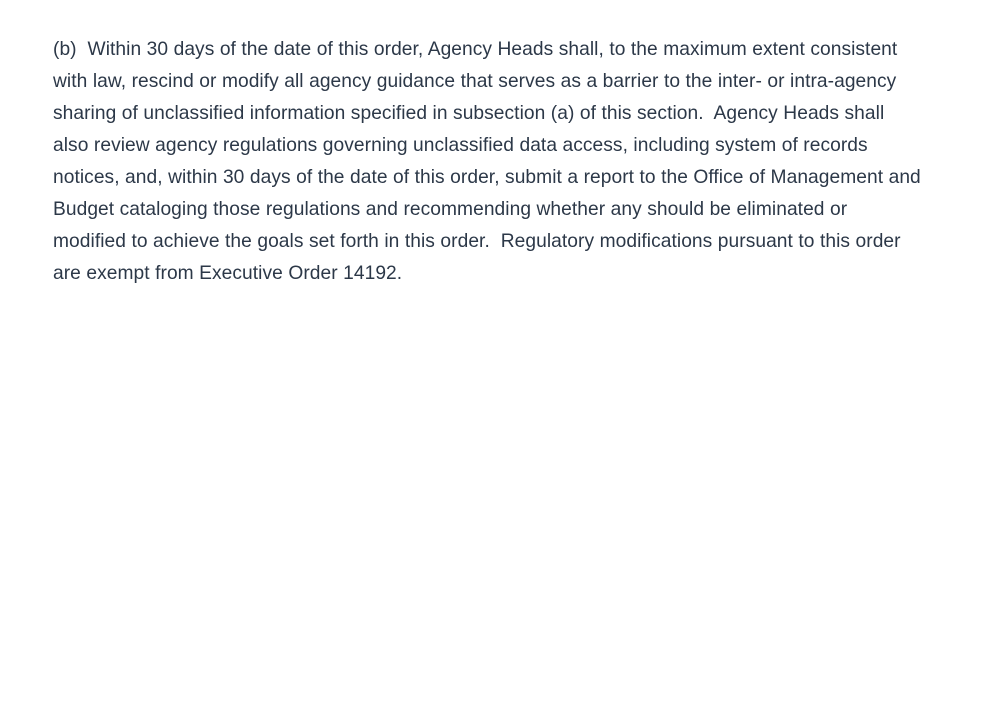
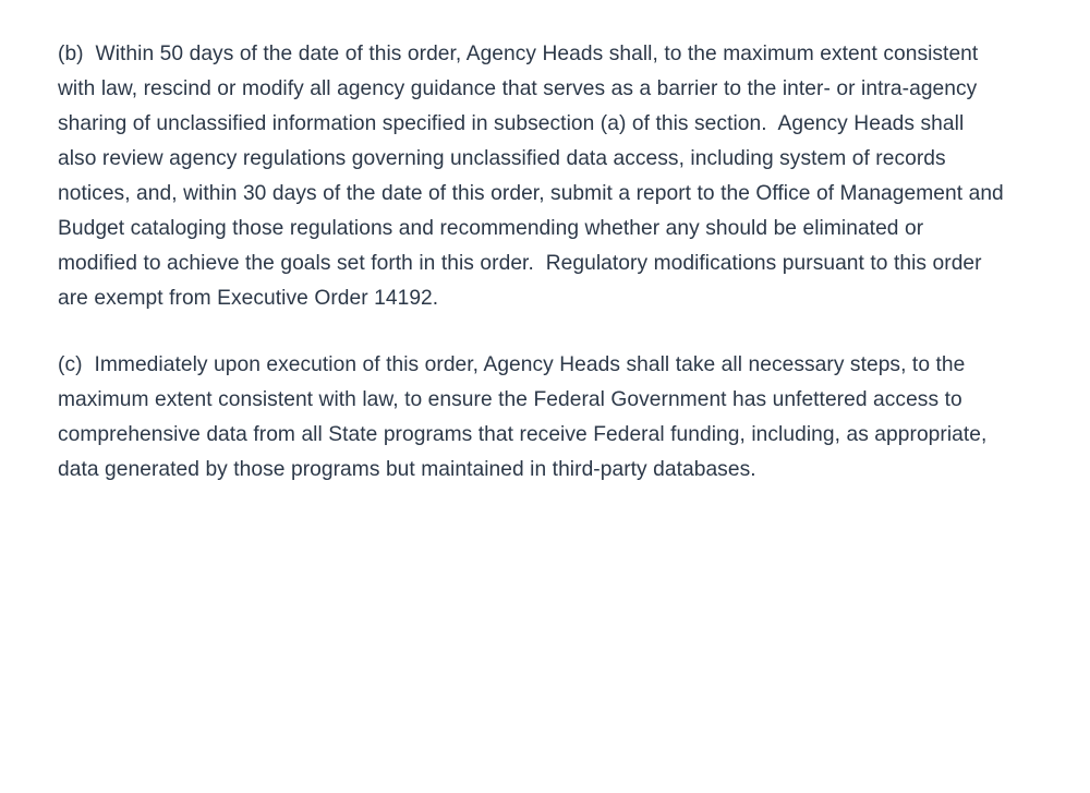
- (b) Within 30 days of the date of this order, Agency Heads shall, to the maximum extent consistent with law, rescind or modify all agency guidance that serves as a barrier to the inter- or intra-agency sharing of unclassified information specified in subsection (a) of this section. Agency Heads shall also review agency regulations governing unclassified data access, including system of records notices, and, within 30 days of the date of this order, submit a report to the Office of Management and Budget cataloging those regulations and recommending whether any should be eliminated or modified to achieve the goals set forth in this order. Regulatory modifications pursuant to this order are exempt from Executive Order 14192.
+ (b) Within 50 days of the date of this order, Agency Heads shall, to the maximum extent consistent with law, rescind or modify all agency guidance that serves as a barrier to the inter- or intra-agency sharing of unclassified information specified in subsection (a) of this section. Agency Heads shall also review agency regulations governing unclassified data access, including system of records notices, and, within 30 days of the date of this order, submit a report to the Office of Management and Budget cataloging those regulations and recommending whether any should be eliminated or modified to achieve the goals set forth in this order. Regulatory modifications pursuant to this order are exempt from Executive Order 14192.
+ (c) Immediately upon execution of this order, Agency Heads shall take all necessary steps, to the maximum extent consistent with law, to ensure the Federal Government has unfettered access to comprehensive data from all State programs that receive Federal funding, including, as appropriate, data generated by those programs but maintained in third-party databases.
